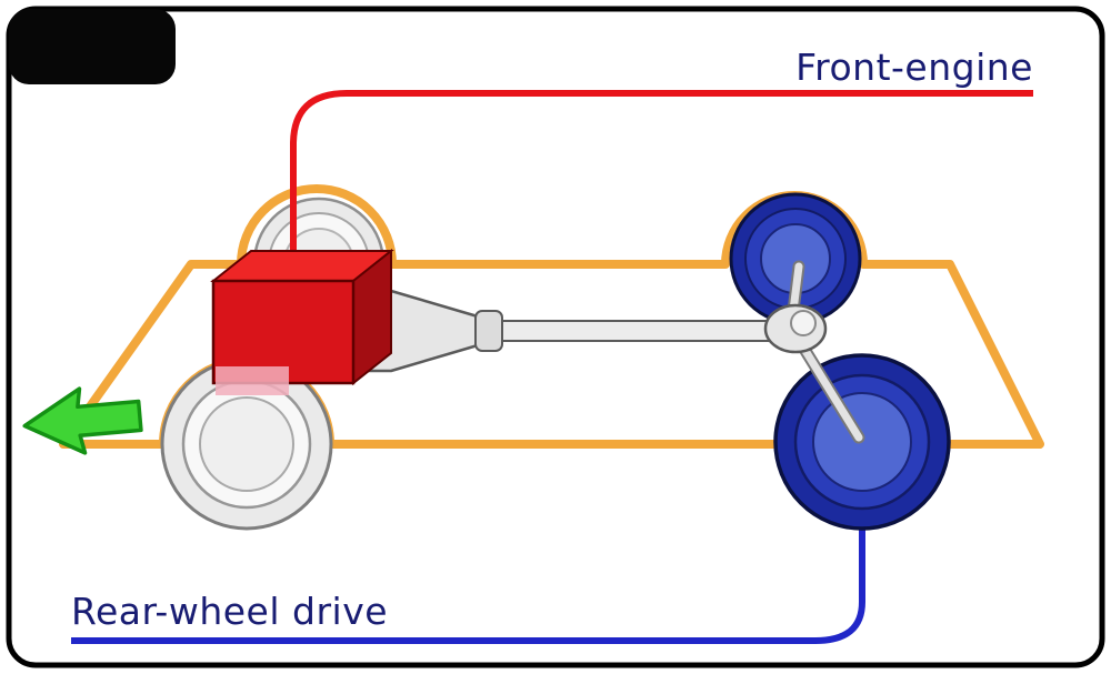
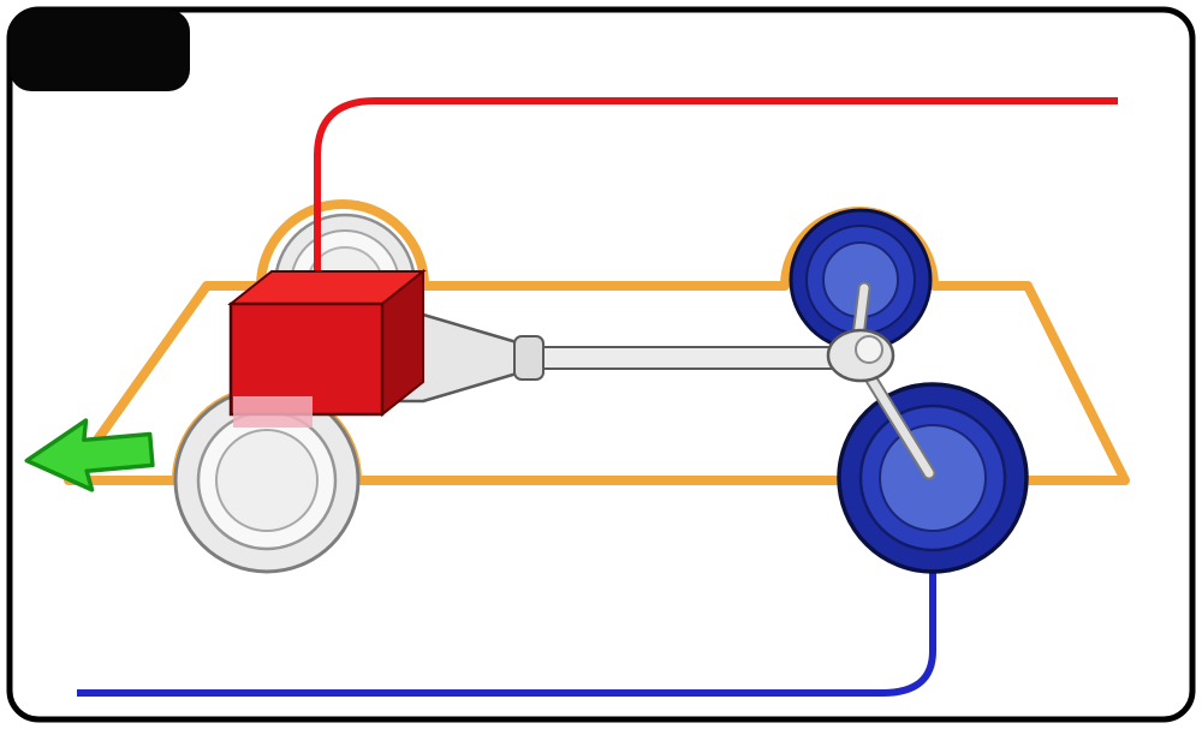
- Front-engine
- Rear-wheel drive
